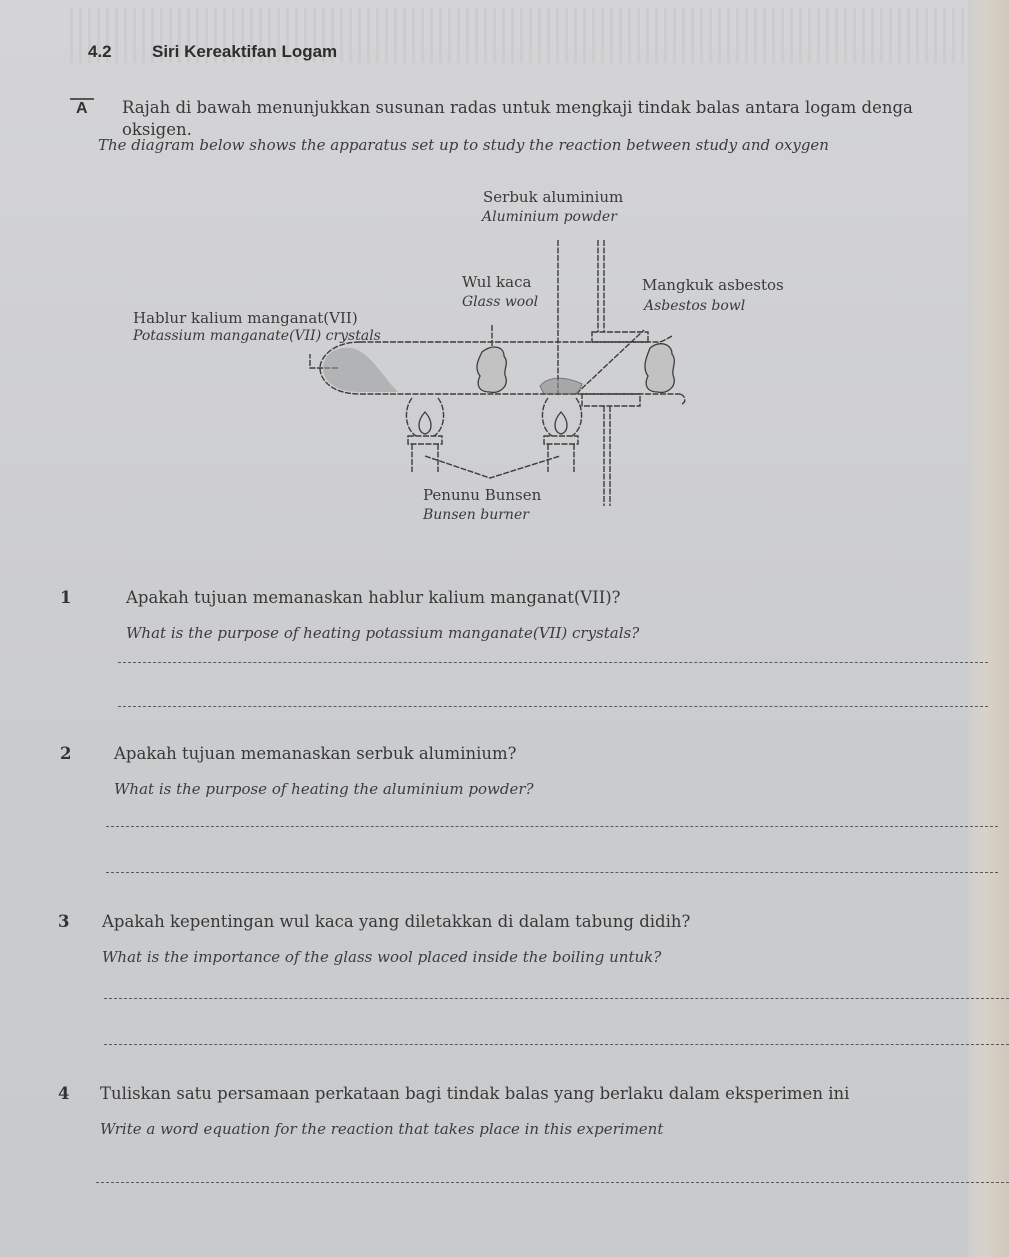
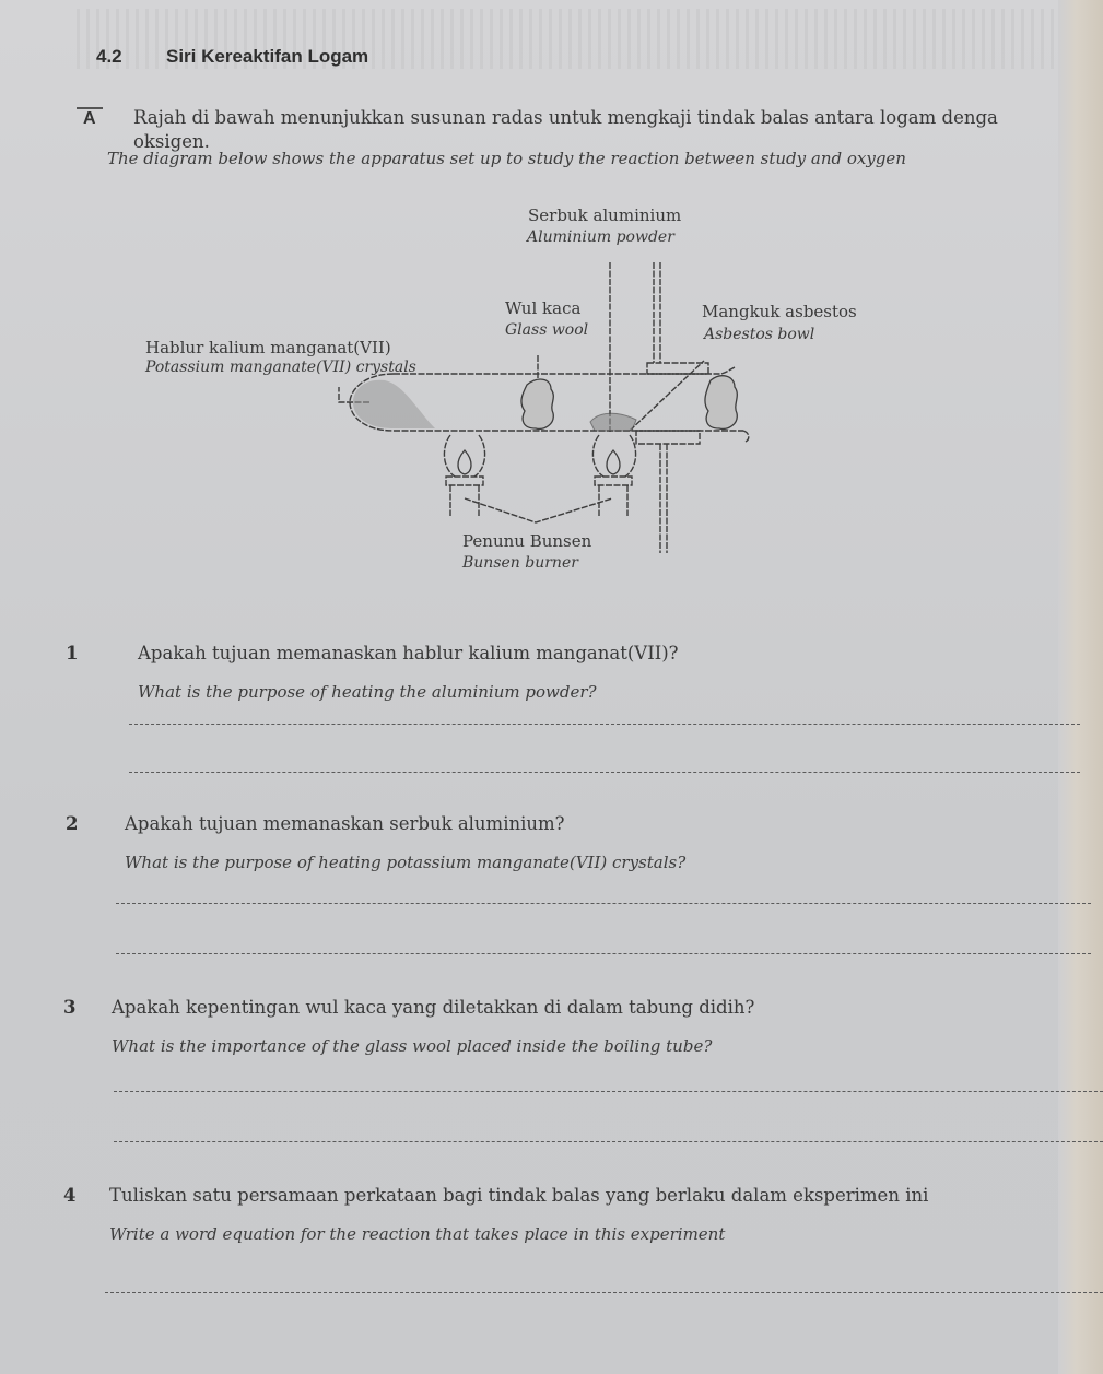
  4.2 Siri Kereaktifan Logam
  A
  Rajah di bawah menunjukkan susunan radas untuk mengkaji tindak balas antara logam denga
  oksigen.
  The diagram below shows the apparatus set up to study the reaction between study and oxygen
  Serbuk aluminium
  Aluminium powder
  Wul kaca
  Glass wool
  Mangkuk asbestos
  Asbestos bowl
  Hablur kalium manganat(VII)
  Potassium manganate(VII) crystals
  Penunu Bunsen
  Bunsen burner
  1
  Apakah tujuan memanaskan hablur kalium manganat(VII)?
- What is the purpose of heating potassium manganate(VII) crystals?
+ What is the purpose of heating the aluminium powder?
  2
  Apakah tujuan memanaskan serbuk aluminium?
- What is the purpose of heating the aluminium powder?
+ What is the purpose of heating potassium manganate(VII) crystals?
  3
  Apakah kepentingan wul kaca yang diletakkan di dalam tabung didih?
- What is the importance of the glass wool placed inside the boiling untuk?
+ What is the importance of the glass wool placed inside the boiling tube?
  4
  Tuliskan satu persamaan perkataan bagi tindak balas yang berlaku dalam eksperimen ini
  Write a word equation for the reaction that takes place in this experiment
